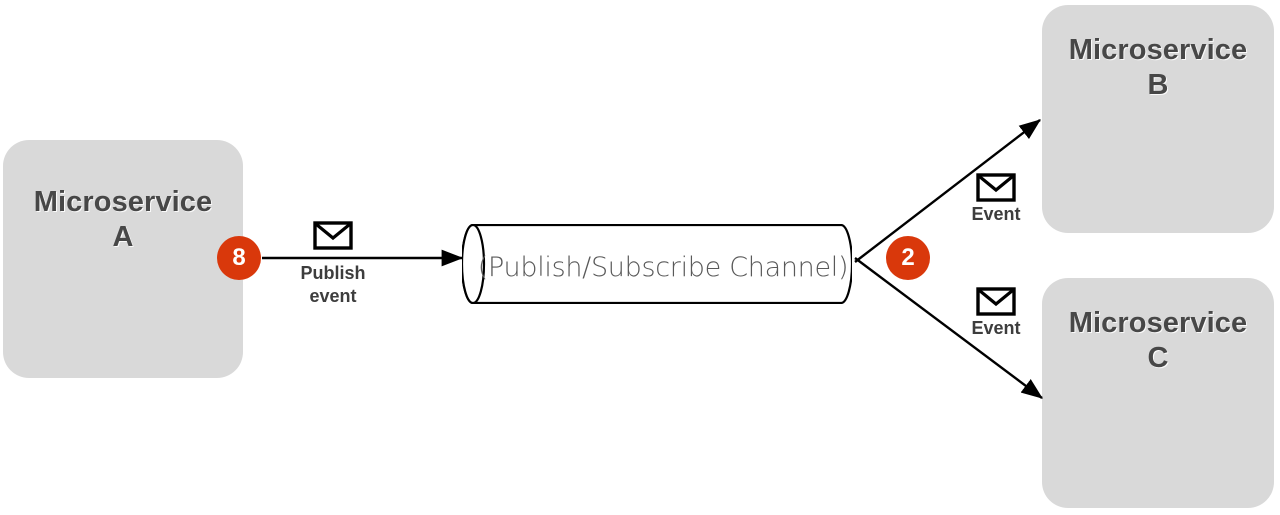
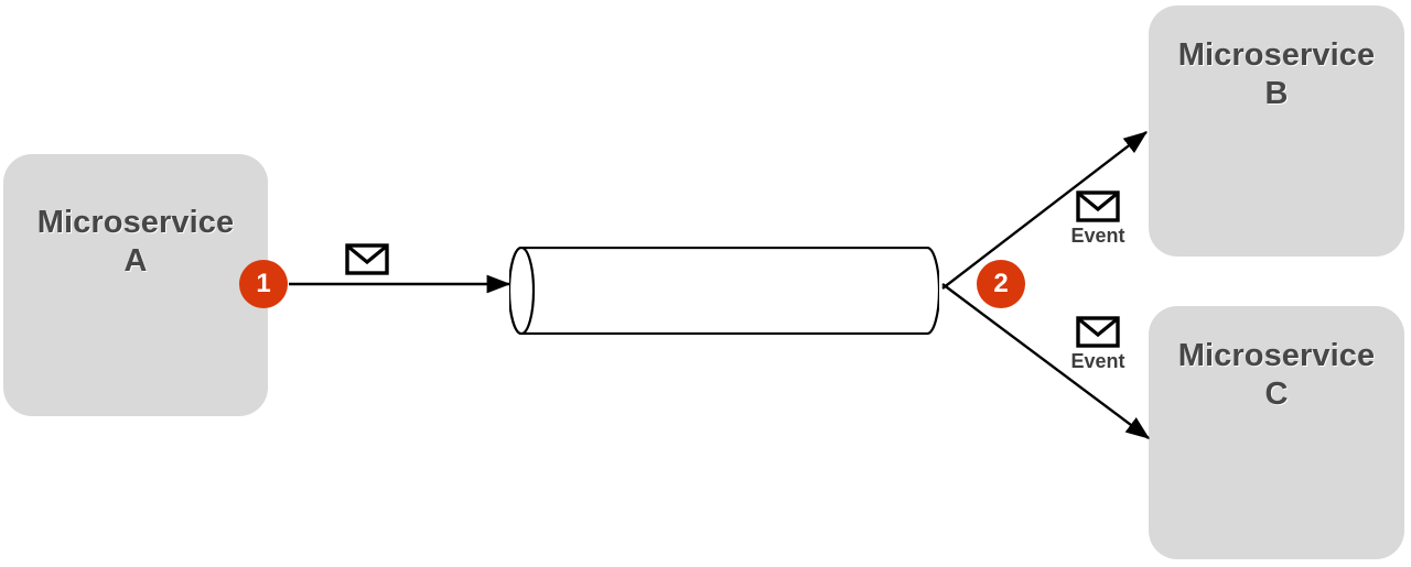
  Microservice
  A
  Microservice
  B
  Microservice
  C
- (Publish/Subscribe Channel)
- Publish
- event
  Event
  Event
- 8
+ 1
  2
